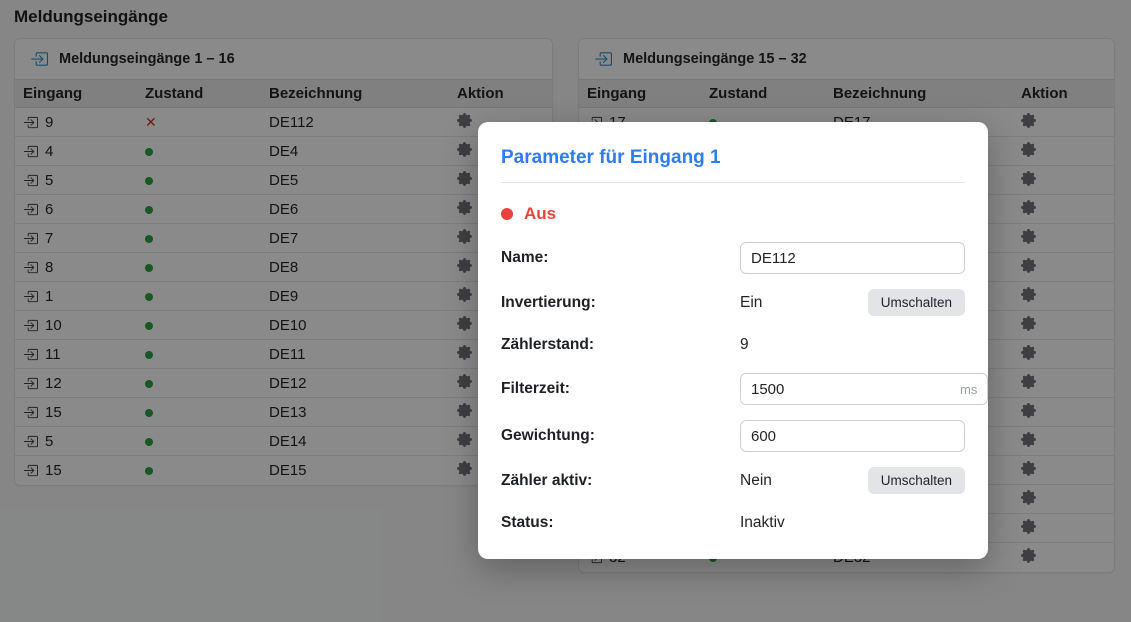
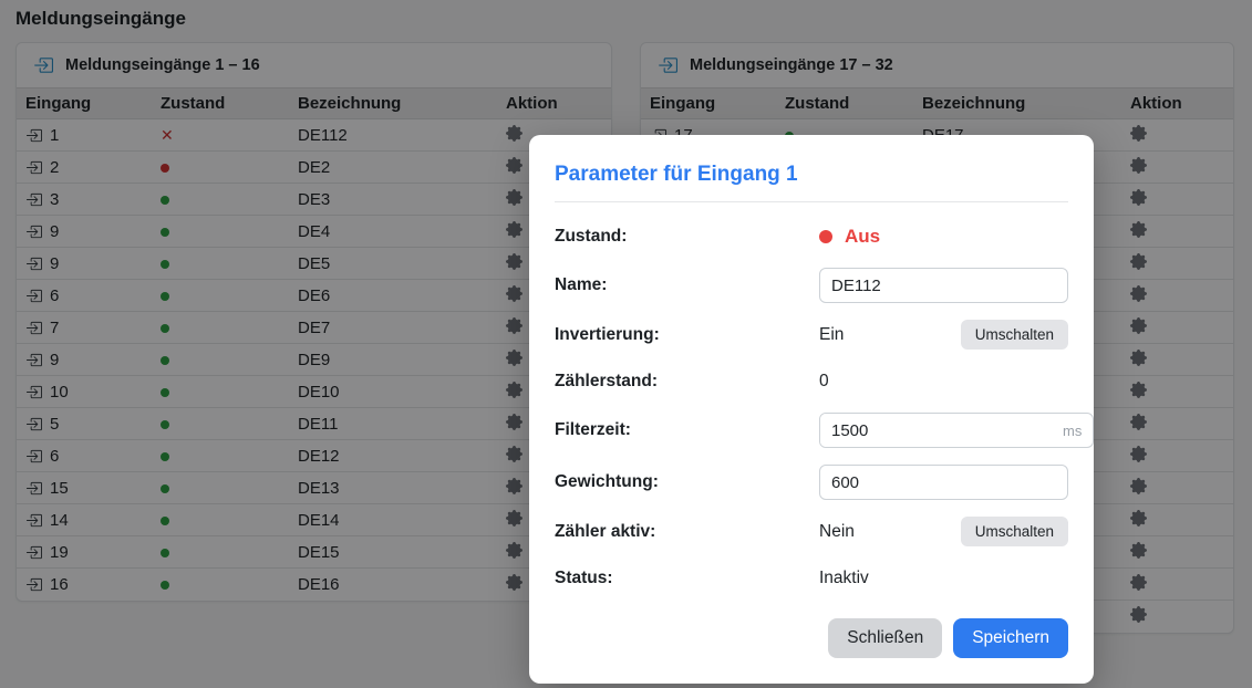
  Meldungseingänge
  Meldungseingänge 1 – 16
  Eingang	Zustand	Bezeichnung	Aktion
- 9	✕	DE112
+ 1	✕	DE112
+ 2		DE2
+ 3		DE3
- 4		DE4
+ 9		DE4
- 5		DE5
+ 9		DE5
  6		DE6
  7		DE7
- 8		DE8
- 1		DE9
+ 9		DE9
  10		DE10
- 11		DE11
+ 5		DE11
- 12		DE12
+ 6		DE12
  15		DE13
- 5		DE14
+ 14		DE14
- 15		DE15
+ 19		DE15
+ 16		DE16
- Meldungseingänge 15 – 32
+ Meldungseingänge 17 – 32
  Eingang	Zustand	Bezeichnung	Aktion
  Parameter für Eingang 1
+ Zustand:
  Aus
  Name:
  DE112
  Invertierung:
  Ein
  Umschalten
  Zählerstand:
- 9
+ 0
  Filterzeit:
  1500
  ms
  Gewichtung:
  600
  Zähler aktiv:
  Nein
  Umschalten
  Status:
  Inaktiv
+ Schließen
+ Speichern
